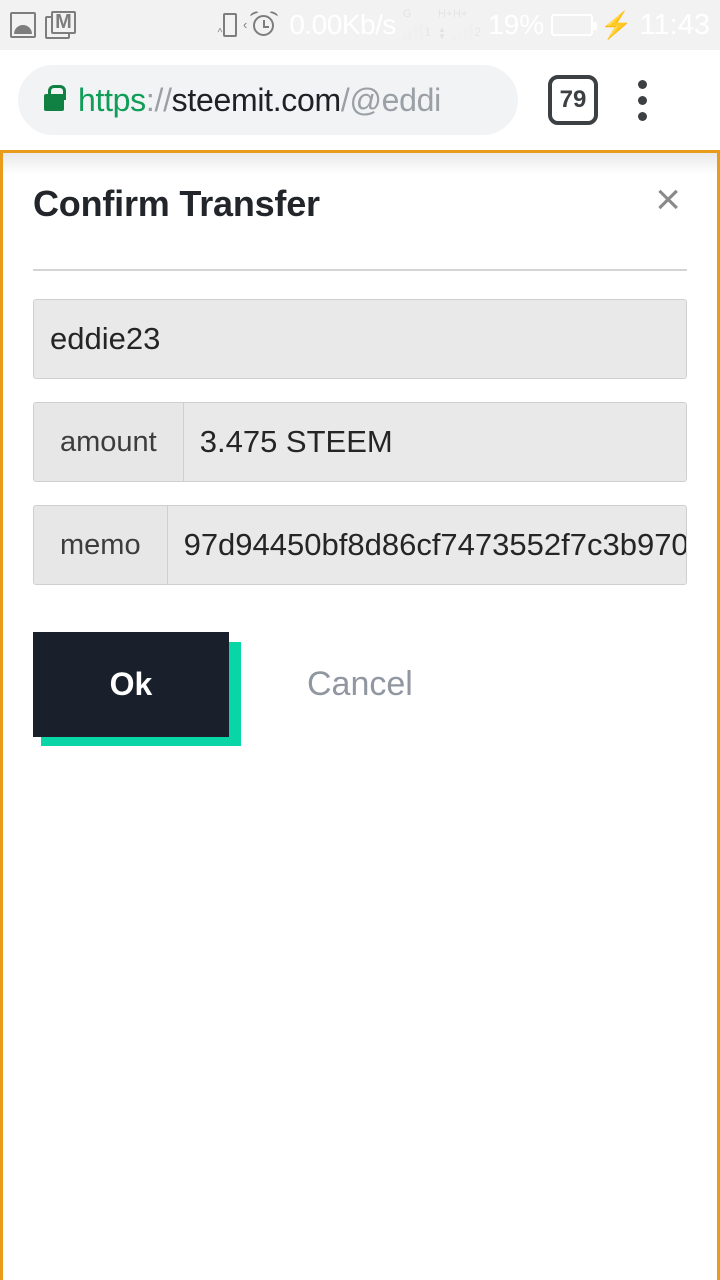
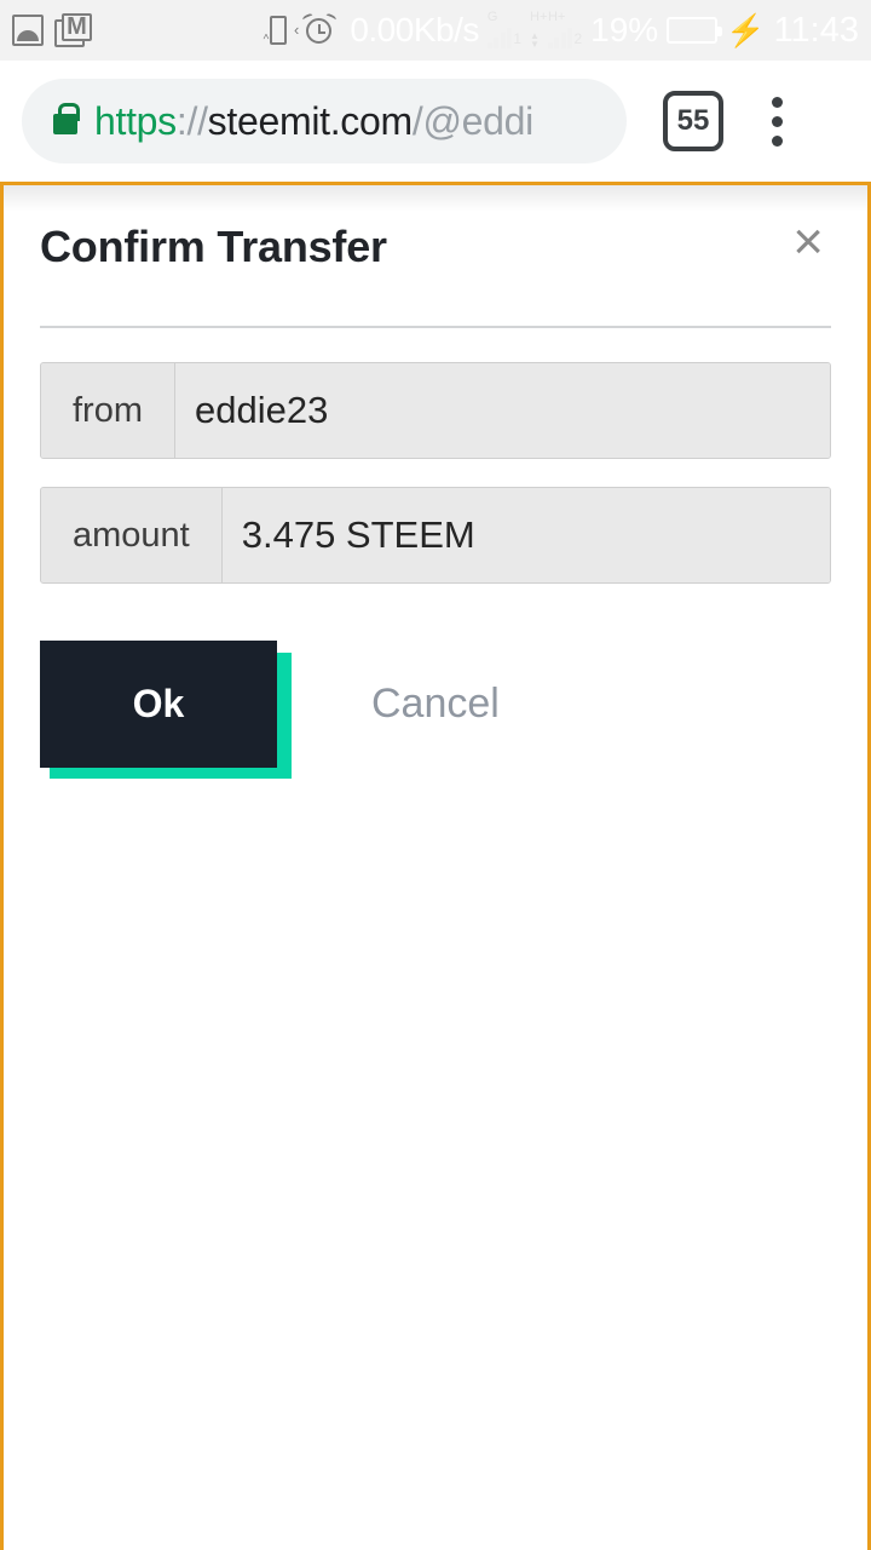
  ‸
  ‹
  ⚡
  https://steemit.com/@eddi
- 79
+ 55
  Confirm Transfer
  ×
+ from
  eddie23
  amount
  3.475 STEEM
- memo
- 97d94450bf8d86cf7473552f7c3b970
  Ok
  Cancel
